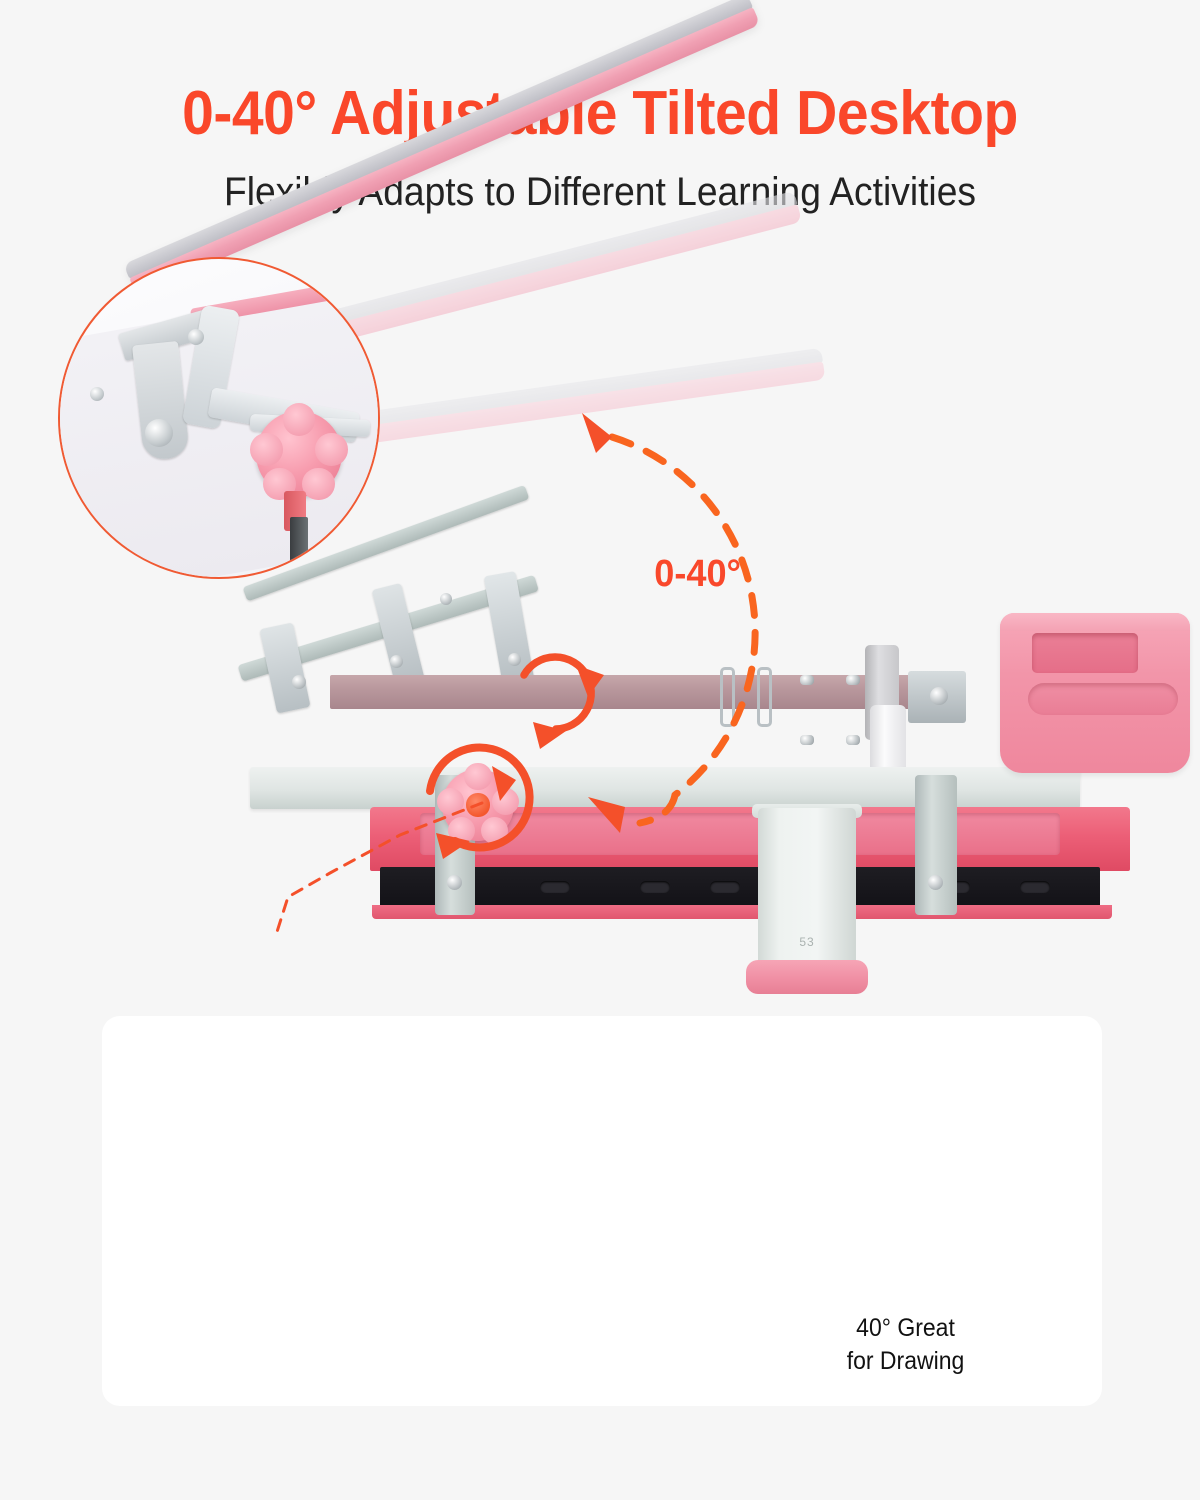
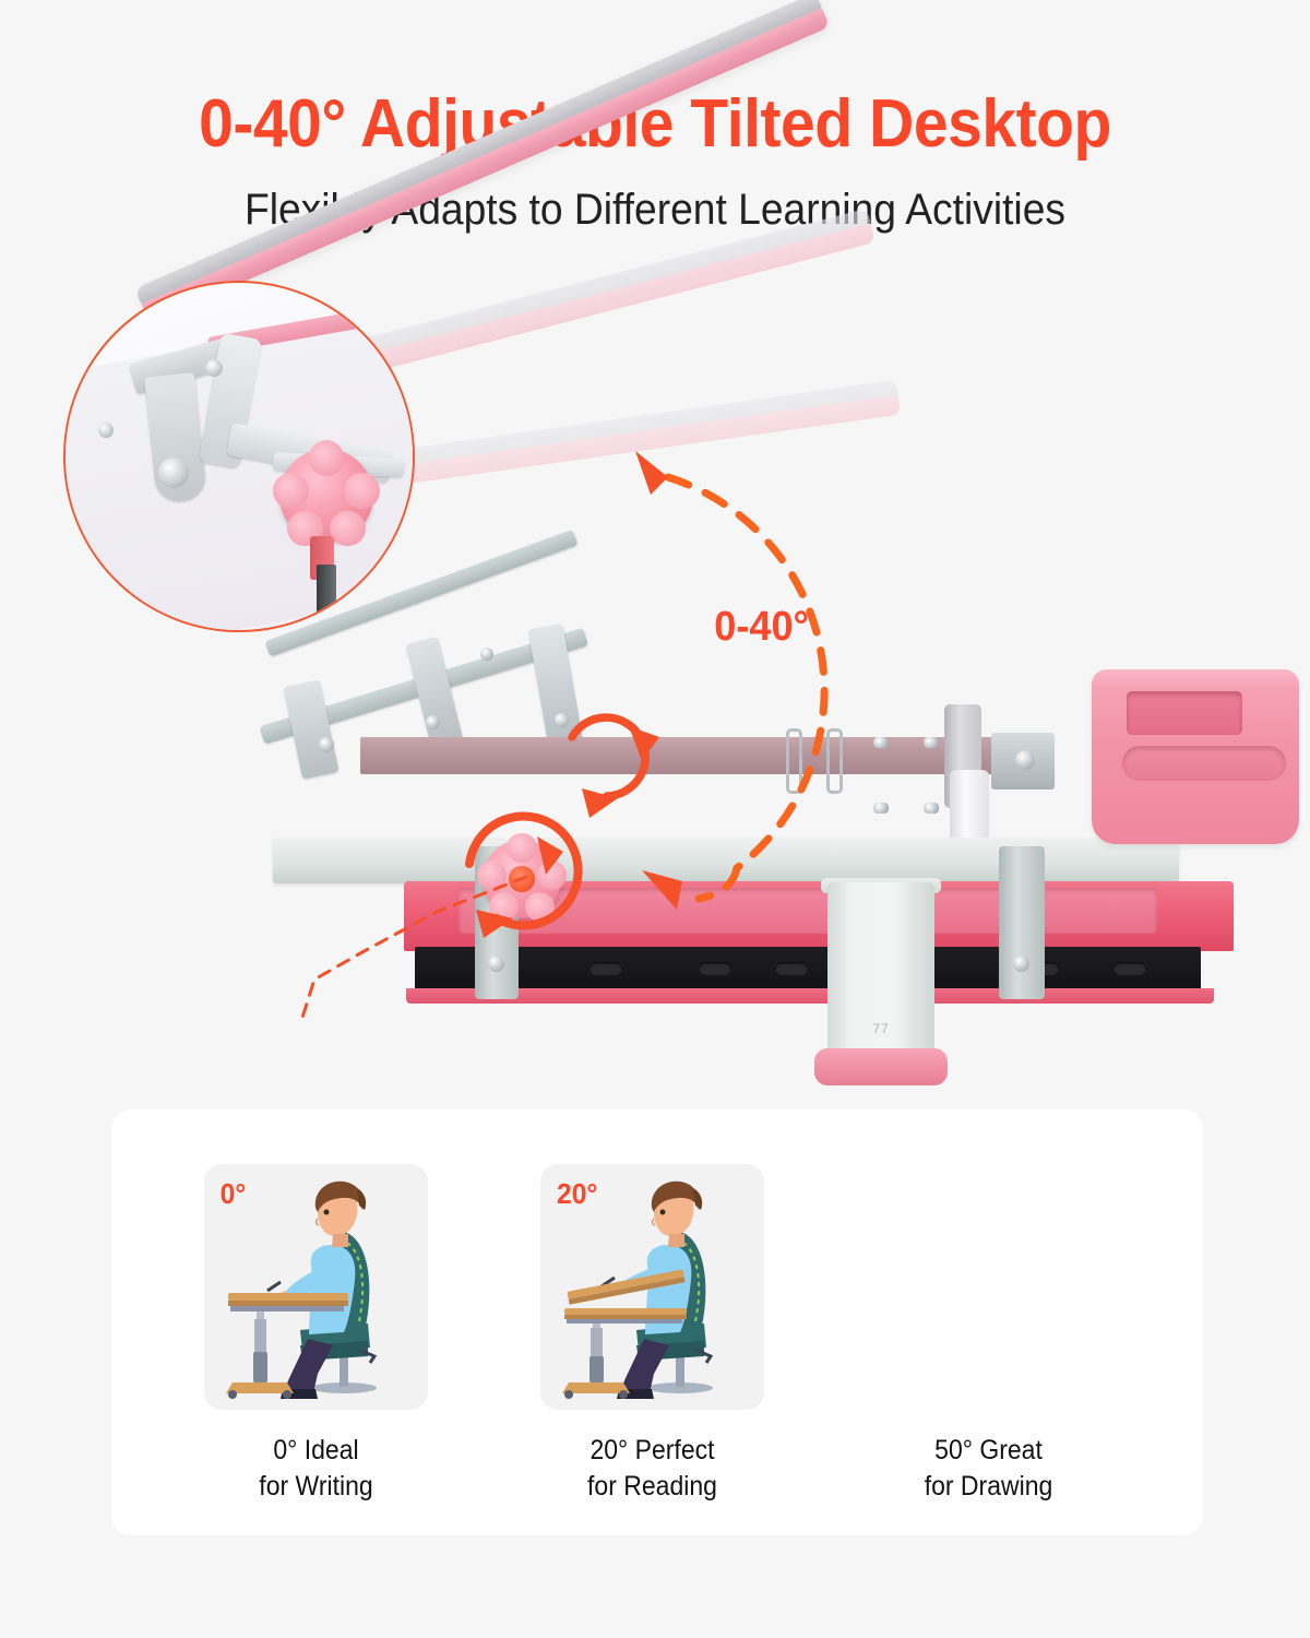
  0-40° Adjule Tilted Desktop
  Flexdapts to Different Learning Activities
- 53
+ 77
  0-40°
+ 0°
+ 0° Ideal
+ for Writing
+ 20°
+ 20° Perfect
+ for Reading
- 40° Great
+ 50° Great
  for Drawing
